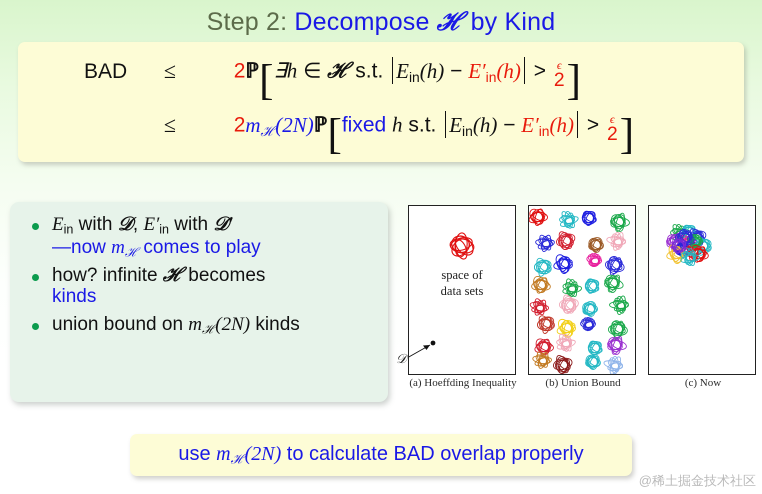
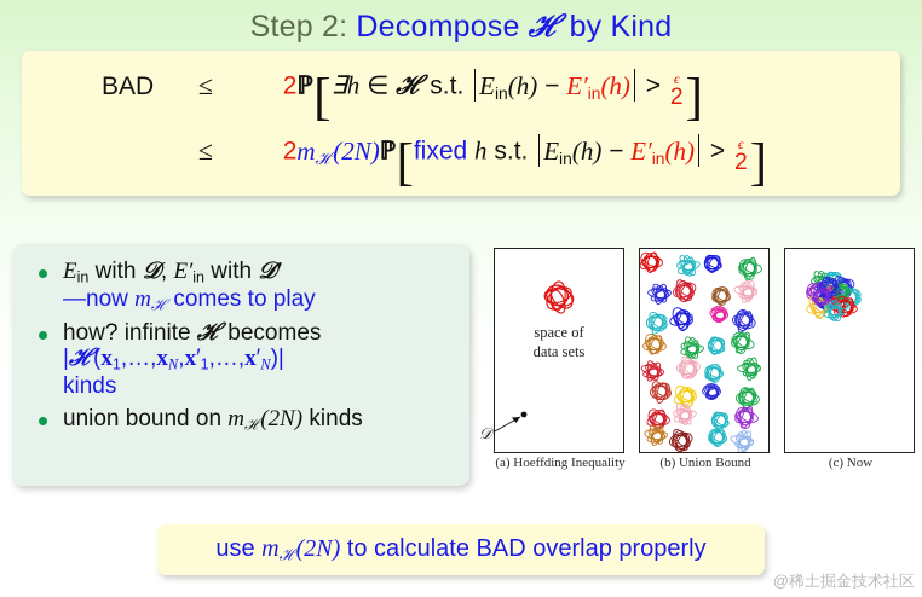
  Step 2: Decompose ℋ by Kind
  BAD ≤ 2ℙ[∃h ∈ ℋ s.t. Ein(h) − E′in(h) >
  ϵ
  2
  ]
  ≤ 2mℋ(2N)ℙ[fixed h s.t. Ein(h) − E′in(h) >
  ϵ
  2
  ]
  Ein with 𝒟, E′in with 𝒟′
  —now mℋ comes to play
  how? infinite ℋ becomes
+ |ℋ(x1,…,xN,x′1,…,x′N)|
  kinds
  union bound on mℋ(2N) kinds
  space of
  data sets
  (a) Hoeffding Inequality
  𝒟
  (b) Union Bound
  (c) Now
  use mℋ(2N) to calculate BAD overlap properly
  @稀土掘金技术社区
